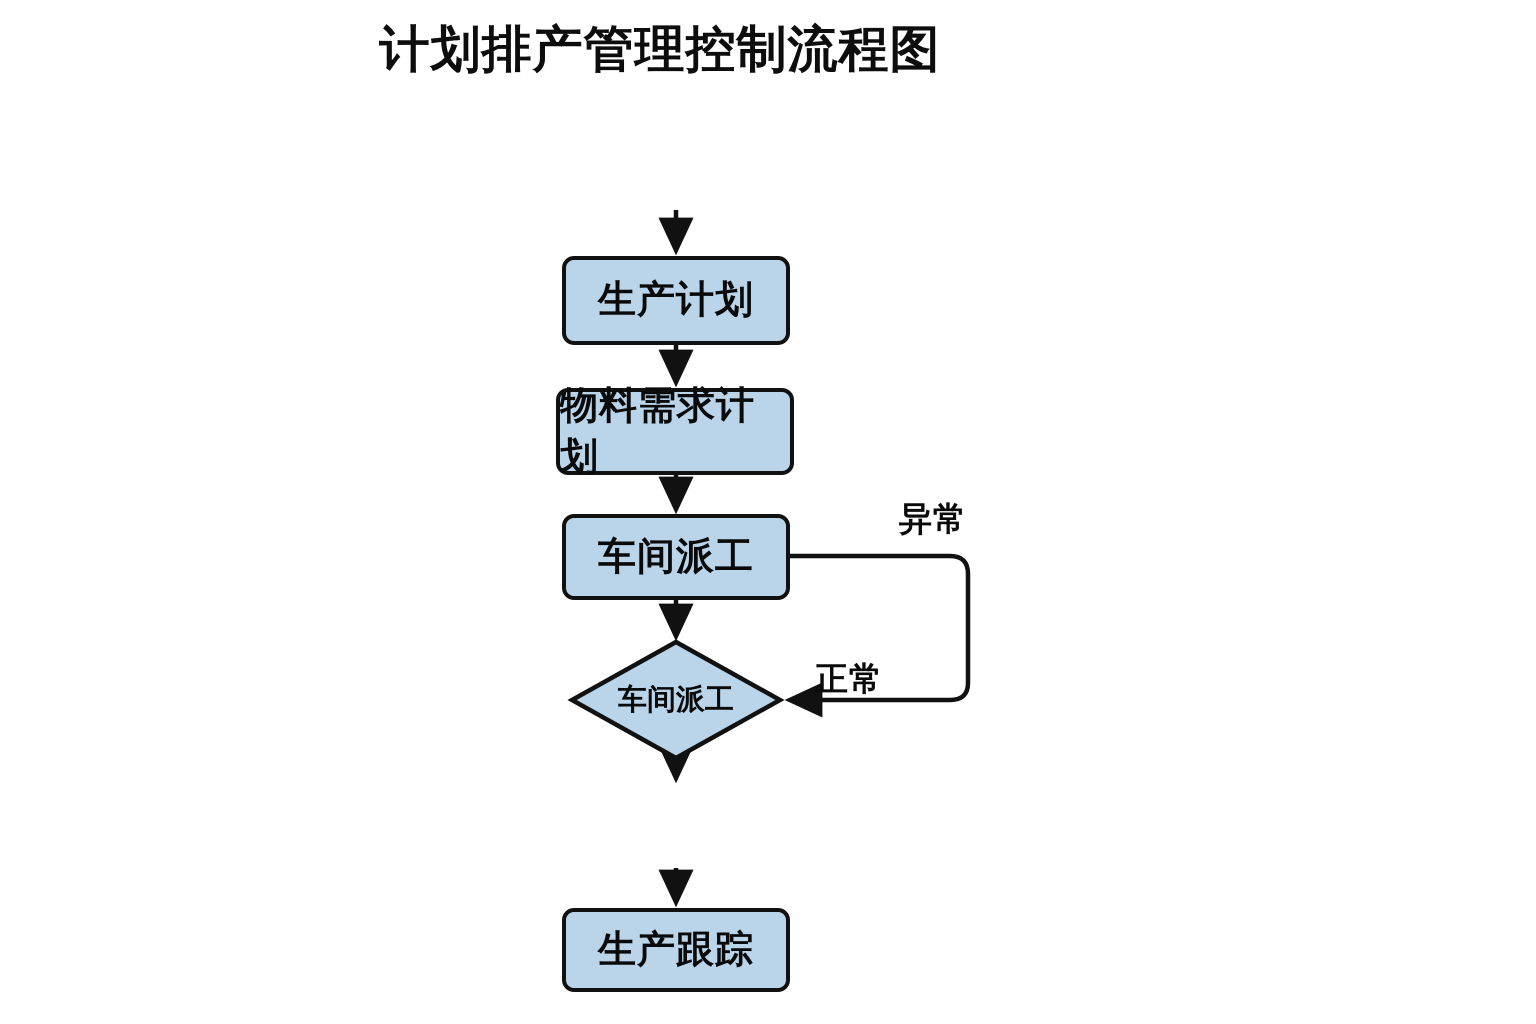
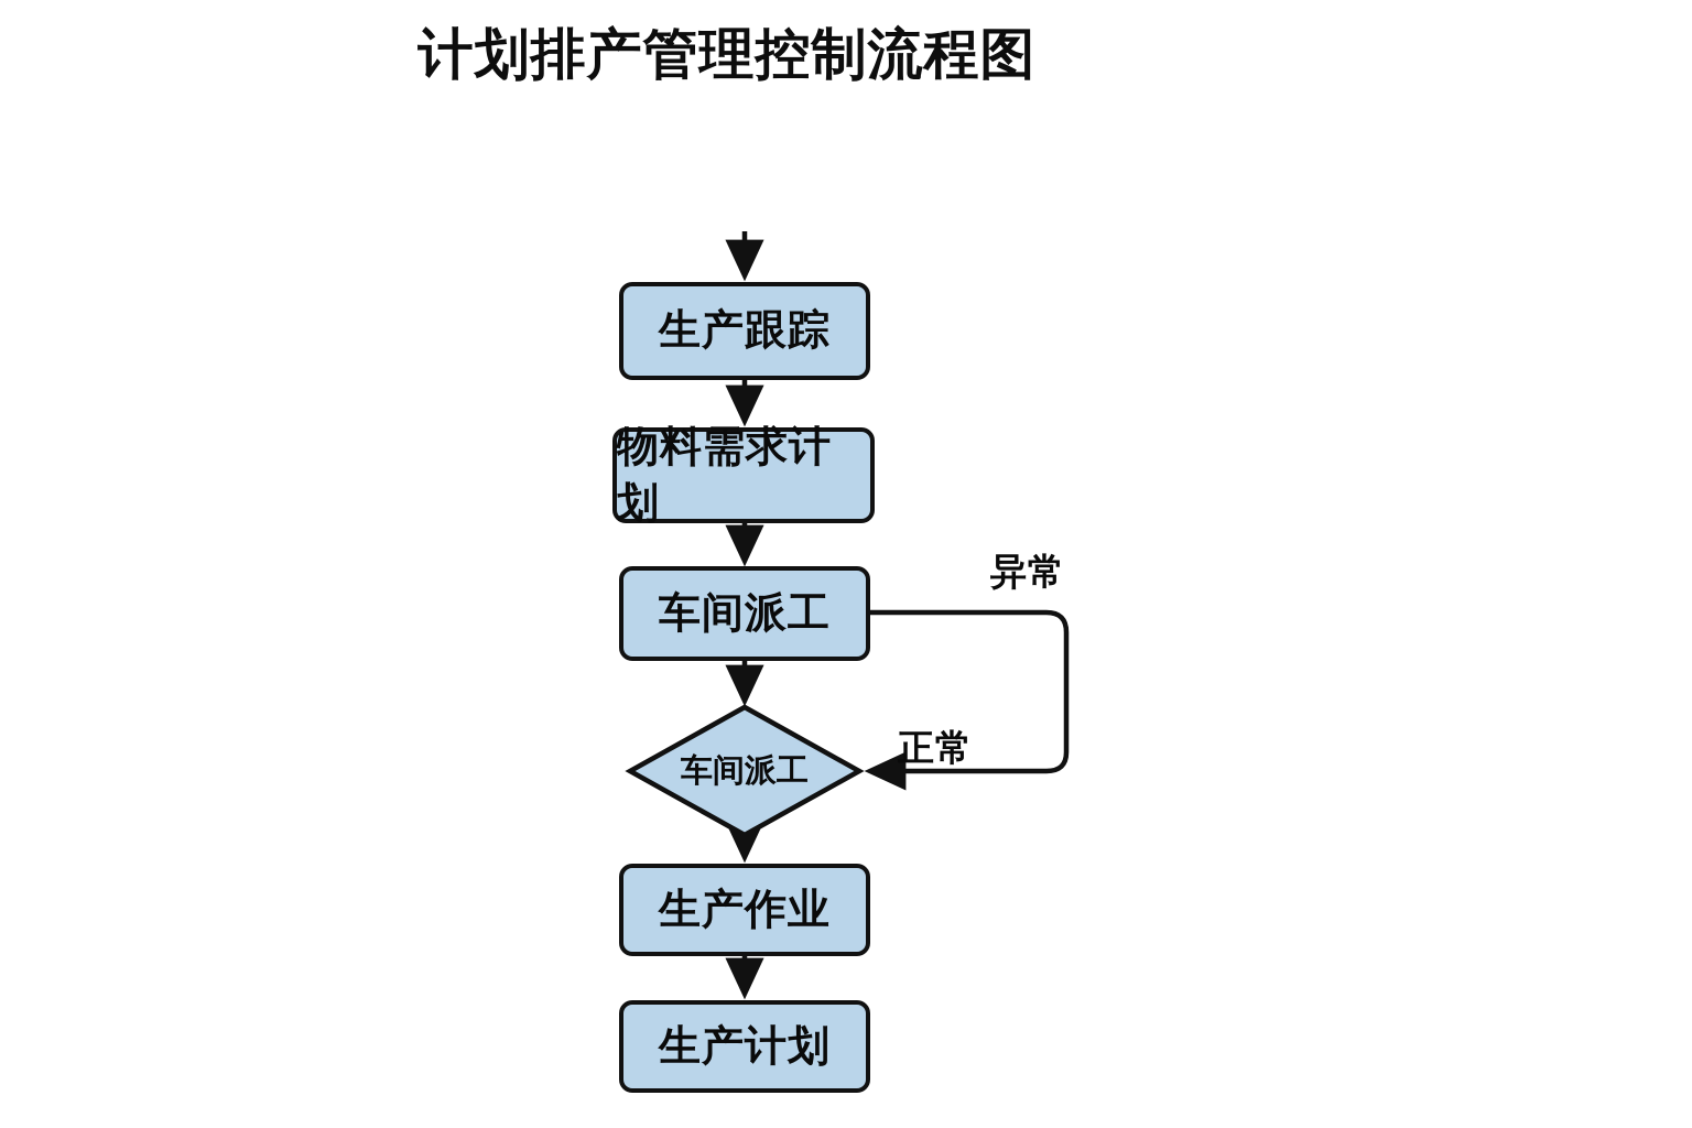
  计划排产管理控制流程图
- 生产计划
+ 生产跟踪
  物料需求计划
  车间派工
  车间派工
+ 生产作业
- 生产跟踪
+ 生产计划
  异常
  正常
